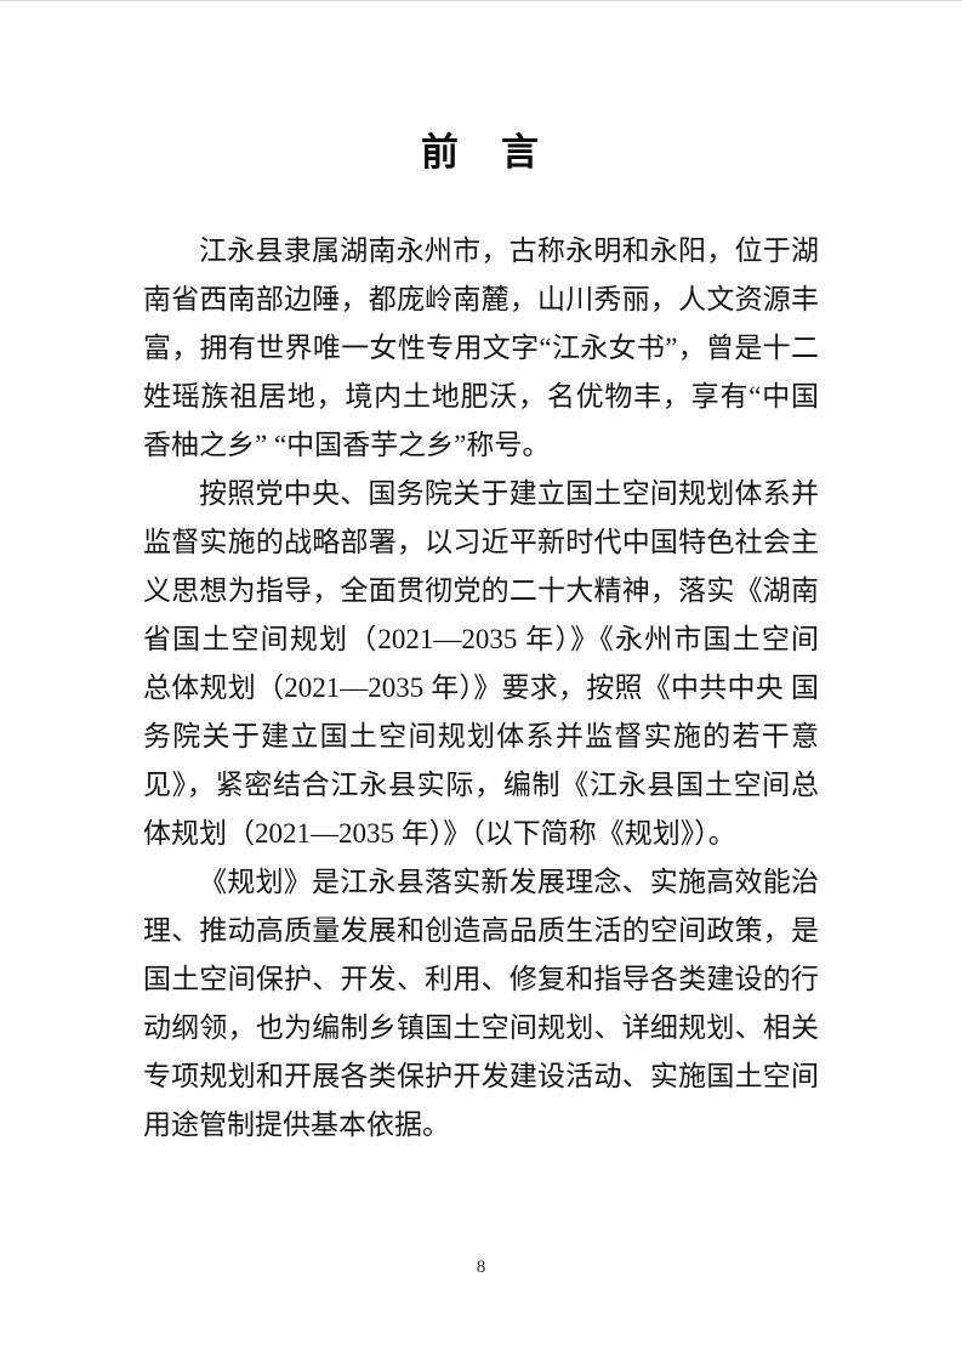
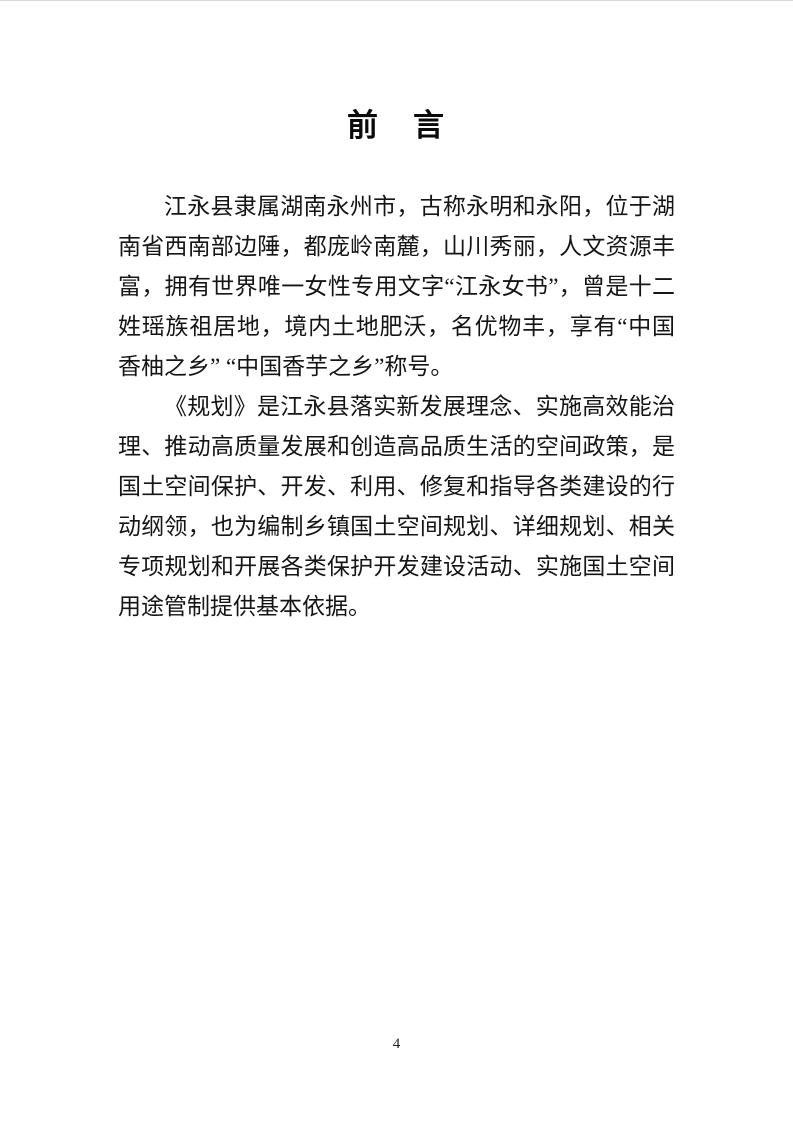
  前 言
  江永县隶属湖南永州市，古称永明和永阳，位于湖南省西南部边陲，都庞岭南麓，山川秀丽，人文资源丰富，拥有世界唯一女性专用文字“江永女书”，曾是十二姓瑶族祖居地，境内土地肥沃，名优物丰，享有“中国香柚之乡” “中国香芋之乡”称号。
- 按照党中央、国务院关于建立国土空间规划体系并监督实施的战略部署，以习近平新时代中国特色社会主义思想为指导，全面贯彻党的二十大精神，落实《湖南省国土空间规划（2021—2035 年）》《永州市国土空间总体规划（2021—2035 年）》要求，按照《中共中央 国务院关于建立国土空间规划体系并监督实施的若干意见》，紧密结合江永县实际，编制《江永县国土空间总体规划（2021—2035 年）》（以下简称《规划》）。
  《规划》是江永县落实新发展理念、实施高效能治理、推动高质量发展和创造高品质生活的空间政策，是国土空间保护、开发、利用、修复和指导各类建设的行动纲领，也为编制乡镇国土空间规划、详细规划、相关专项规划和开展各类保护开发建设活动、实施国土空间用途管制提供基本依据。
- 8
+ 4
